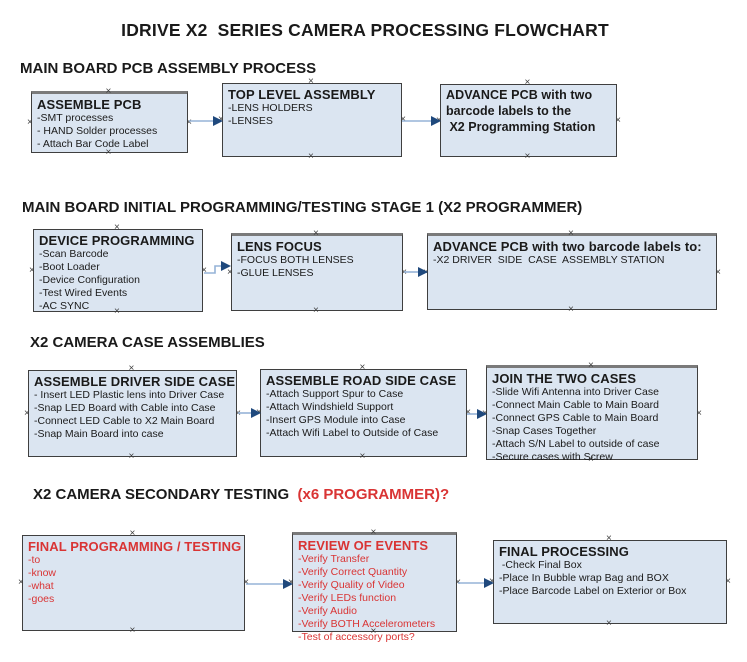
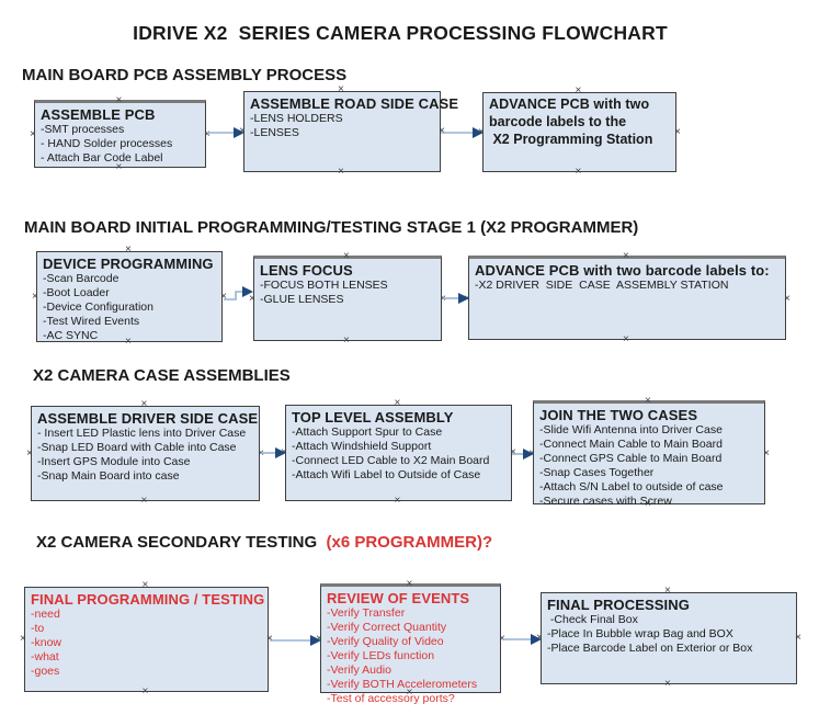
  IDRIVE X2 SERIES CAMERA PROCESSING FLOWCHART
  MAIN BOARD PCB ASSEMBLY PROCESS
  ASSEMBLE PCB
  -SMT processes
  - HAND Solder processes
  - Attach Bar Code Label
  ×
  ×
  ×
  ×
- TOP LEVEL ASSEMBLY
+ ASSEMBLE ROAD SIDE CASE
  -LENS HOLDERS
  -LENSES
  ×
  ×
  ×
  ×
  ADVANCE PCB with two
  barcode labels to the
  X2 Programming Station
  ×
  ×
  ×
  MAIN BOARD INITIAL PROGRAMMING/TESTING STAGE 1 (X2 PROGRAMMER)
  DEVICE PROGRAMMING
  -Scan Barcode
  -Boot Loader
  -Device Configuration
  -Test Wired Events
  -AC SYNC
  ×
  ×
  ×
  ×
  LENS FOCUS
  -FOCUS BOTH LENSES
  -GLUE LENSES
  ×
  ×
  ×
  ADVANCE PCB with two barcode labels to:
  -X2 DRIVER SIDE CASE ASSEMBLY STATION
  ×
  ×
  ×
  X2 CAMERA CASE ASSEMBLIES
  ASSEMBLE DRIVER SIDE CASE
  - Insert LED Plastic lens into Driver Case
  -Snap LED Board with Cable into Case
- -Connect LED Cable to X2 Main Board
+ -Insert GPS Module into Case
  -Snap Main Board into case
  ×
  ×
  ×
- ASSEMBLE ROAD SIDE CASE
+ TOP LEVEL ASSEMBLY
  -Attach Support Spur to Case
  -Attach Windshield Support
- -Insert GPS Module into Case
+ -Connect LED Cable to X2 Main Board
  -Attach Wifi Label to Outside of Case
  ×
  ×
  ×
  JOIN THE TWO CASES
  -Slide Wifi Antenna into Driver Case
  -Connect Main Cable to Main Board
  -Connect GPS Cable to Main Board
  -Snap Cases Together
  -Attach S/N Label to outside of case
  -Secure cases with Screw
  ×
  ×
  ×
  X2 CAMERA SECONDARY TESTING (x6 PROGRAMMER)?
  FINAL PROGRAMMING / TESTING
+ -need
  -to
  -know
  -what
  -goes
  ×
  ×
  ×
  ×
  REVIEW OF EVENTS
  -Verify Transfer
  -Verify Correct Quantity
  -Verify Quality of Video
  -Verify LEDs function
  -Verify Audio
  -Verify BOTH Accelerometers
  -Test of accessory ports?
  ×
  ×
  ×
  FINAL PROCESSING
  -Check Final Box
  -Place In Bubble wrap Bag and BOX
  -Place Barcode Label on Exterior or Box
  ×
  ×
  ×
  ×
